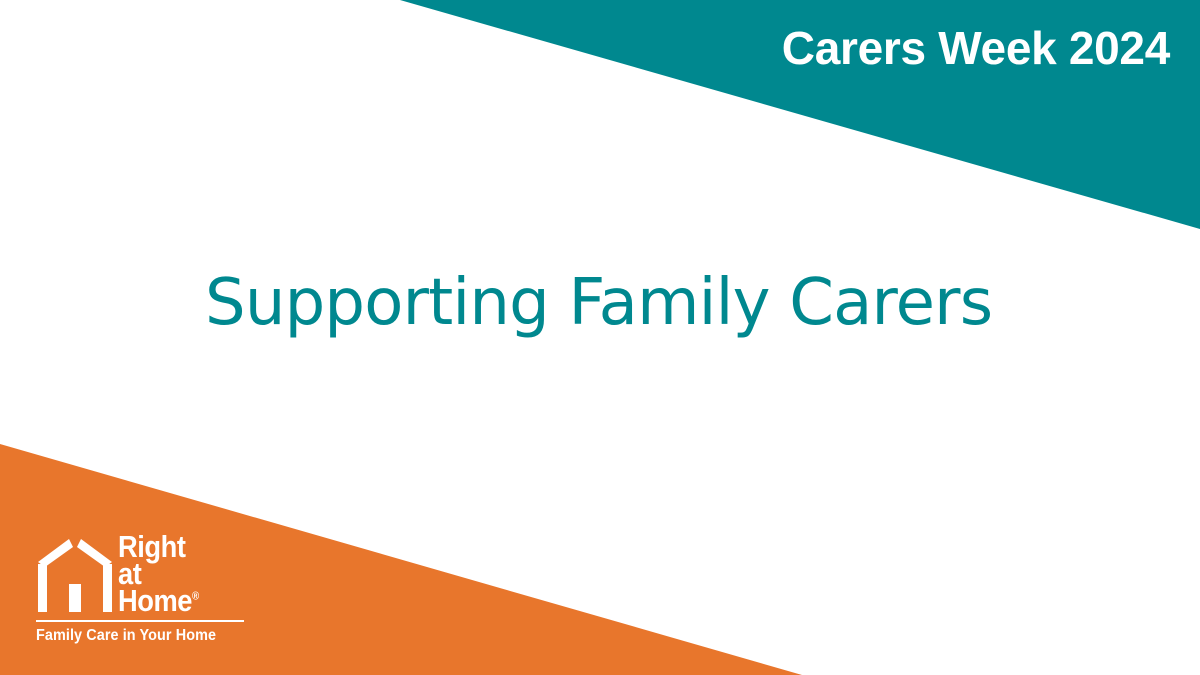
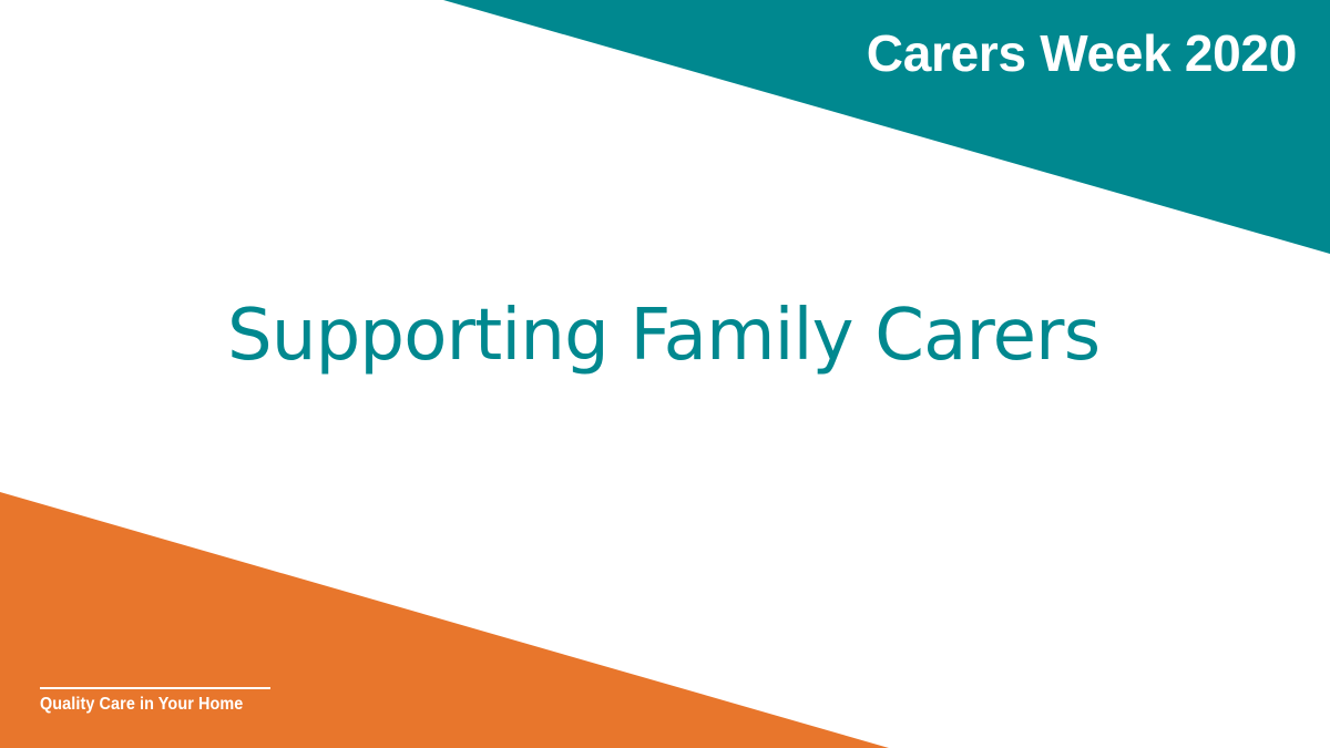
- Carers Week 2024
+ Carers Week 2020
  Supporting Family Carers
- Right
- at
- Home®
- Family Care in Your Home
+ Quality Care in Your Home
